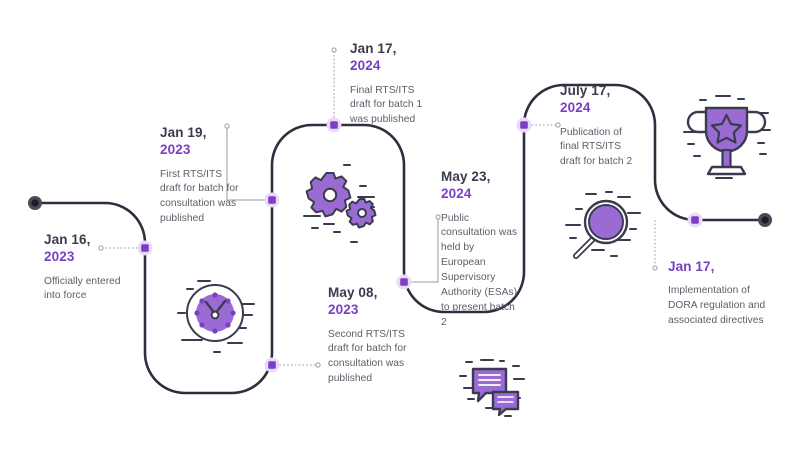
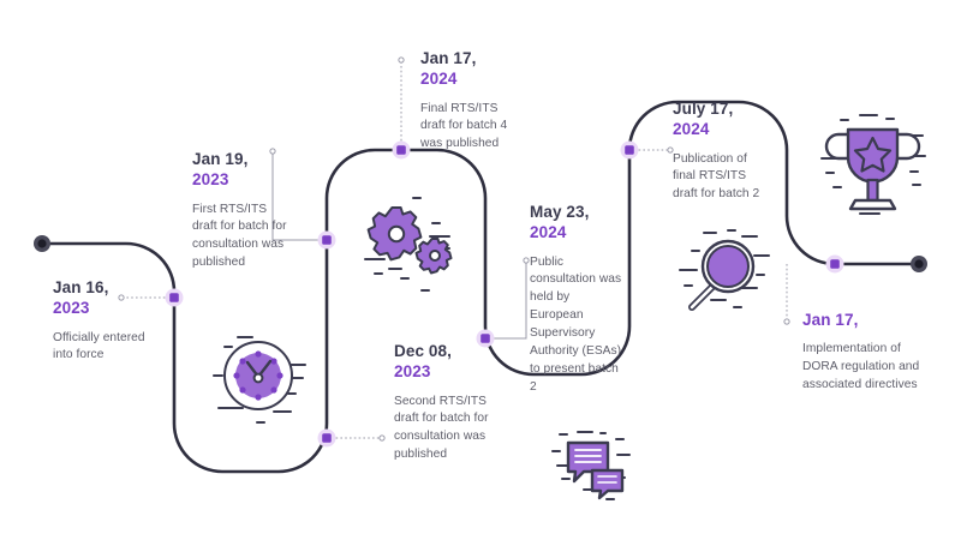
  Jan 16,
  2023
  Officially entered into force
  Jan 19,
  2023
  First RTS/ITS draft for batch for consultation was published
  Jan 17,
  2024
- Final RTS/ITS draft for batch 1 was published
+ Final RTS/ITS draft for batch 4 was published
- May 08,
+ Dec 08,
  2023
  Second RTS/ITS draft for batch for consultation was published
  May 23,
  2024
  Public consultation was held by European Supervisory Authority (ESAs) to present batch 2
  July 17,
  2024
  Publication of final RTS/ITS draft for batch 2
  Jan 17,
  Implementation of DORA regulation and associated directives
